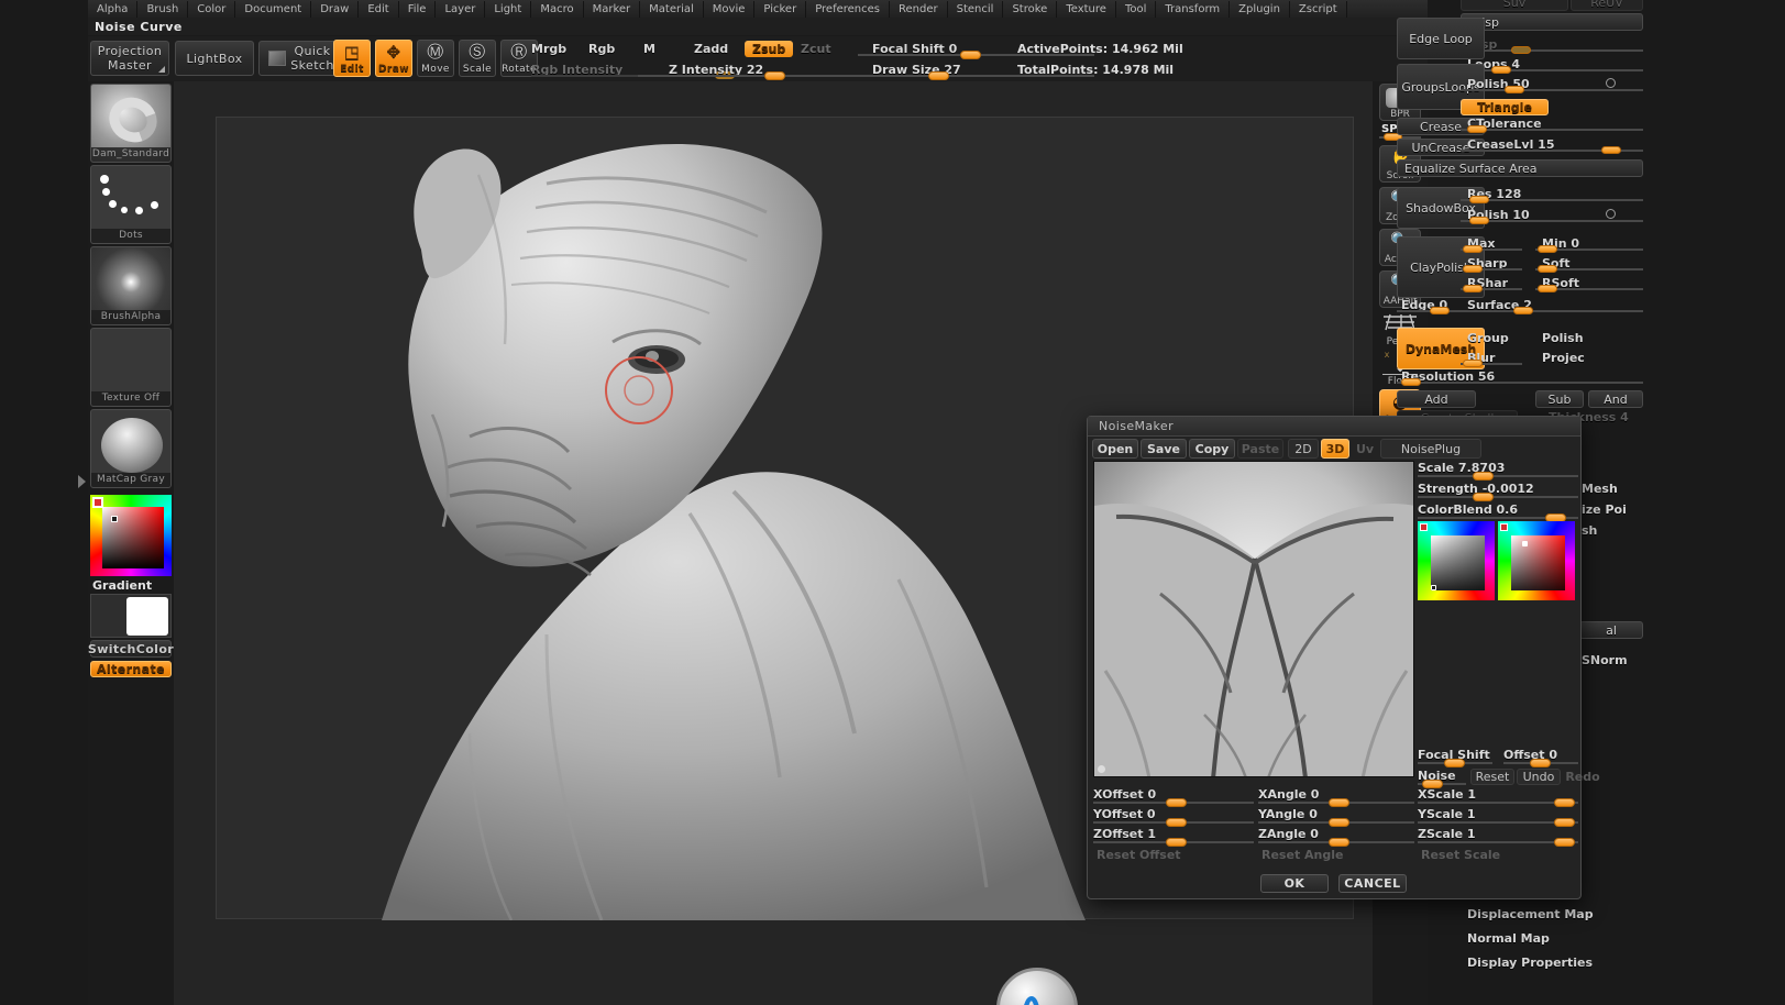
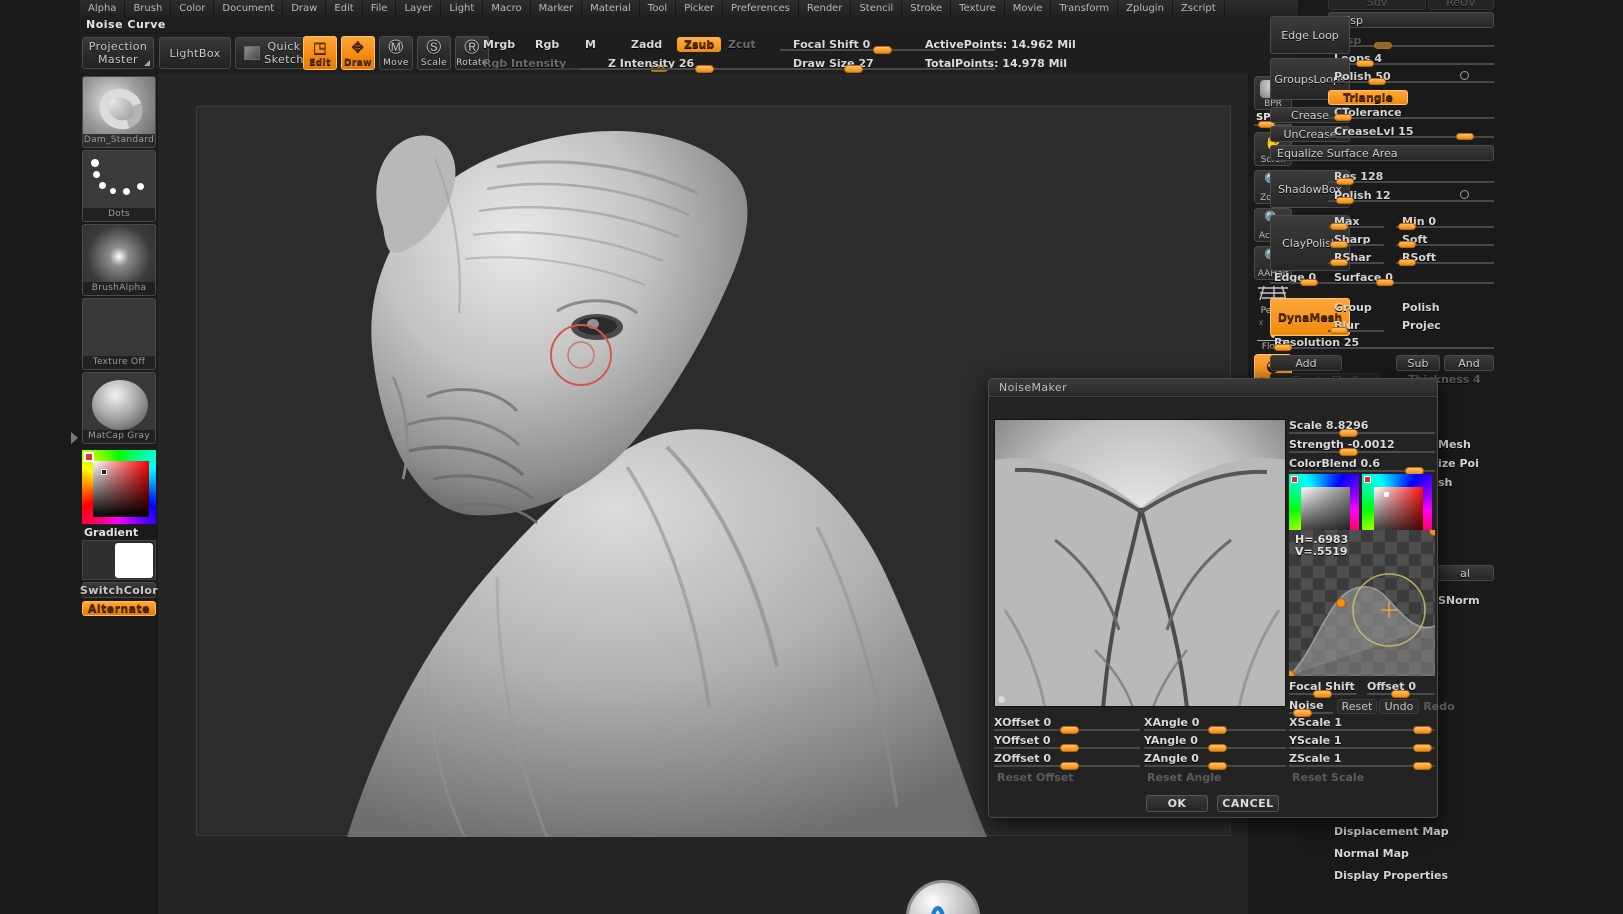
  Alpha
  Brush
  Color
  Document
  Draw
  Edit
  File
  Layer
  Light
  Macro
  Marker
  Material
- Movie
+ Tool
  Picker
  Preferences
  Render
  Stencil
  Stroke
  Texture
- Tool
+ Movie
  Transform
  Zplugin
  Zscript
  Noise Curve
  Projection
  Master
  LightBox
  Quick
  Sketch
  ◳
  Edit
  ✥
  Draw
  Ⓜ
  Move
  Ⓢ
  Scale
  Ⓡ
  Rotate
  Mrgb
  Rgb
  M
  Rgb Intensity
  Zadd
  Zsub
  Zcut
- Z Intensity 22
+ Z Intensity 26
  Focal Shift 0
  Draw Size 27
  ActivePoints: 14.962 Mil
  TotalPoints: 14.978 Mil
  Dam_Standard
  Dots
  BrushAlpha
  Texture Off
  MatCap Gray
  Gradient
  SwitchColor
  Alternate
  BPR
  ✋
  AAHalf
  Suv
  ReUV
  Edge Loop
  GroupsLoops
  Polish 50
  Triangle
  Crease
  CTolerance
  UnCrease
  CreaseLvl 15
  Equalize Surface Area
  ShadowBox
  Res 128
- Polish 10
+ Polish 12
  ClayPolis
  Max
  Min 0
  Sharp
  Soft
  RShar
  RSoft
  Edge 0
- Surface 2
+ Surface 0
  DynaMesh
  Group
  Polish
  Blur
  Projec
- Resolution 56
+ Resolution 25
  Add
  Sub
  And
  Mesh
  ize Poi
  sh
  al
  SNorm
  Displacement Map
  Normal Map
  Display Properties
  NoiseMaker
- Open
- Save
- Copy
- Paste
- 2D
- 3D
- Uv
- NoisePlug
- Scale 7.8703
+ Scale 8.8296
  Strength -0.0012
  ColorBlend 0.6
+ H=.6983
+ V=.5519
  Focal Shift
  Offset 0
  Noise
  Reset
  Undo
  Redo
  XOffset 0
  YOffset 0
- ZOffset 1
+ ZOffset 0
  Reset Offset
  XAngle 0
  YAngle 0
  ZAngle 0
  Reset Angle
  XScale 1
  YScale 1
  ZScale 1
  Reset Scale
  OK
  CANCEL
